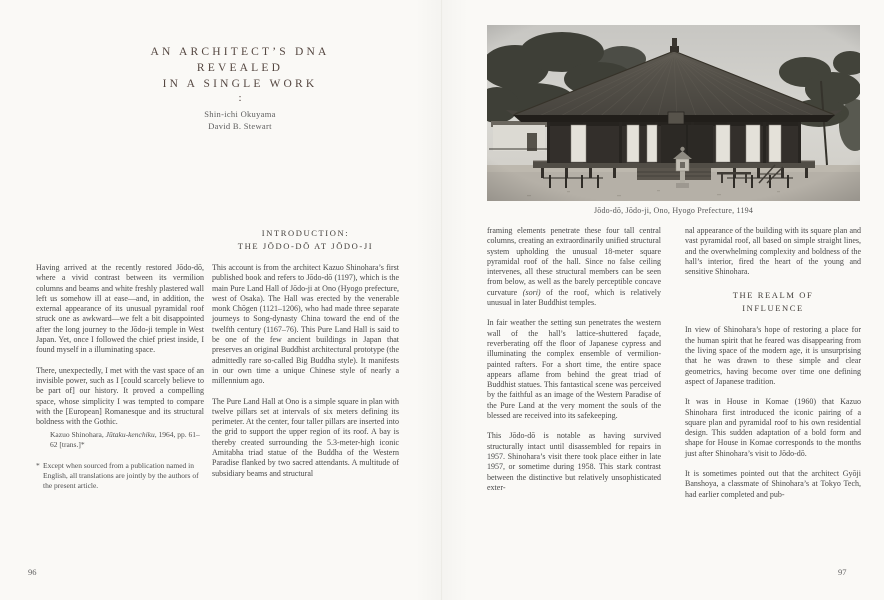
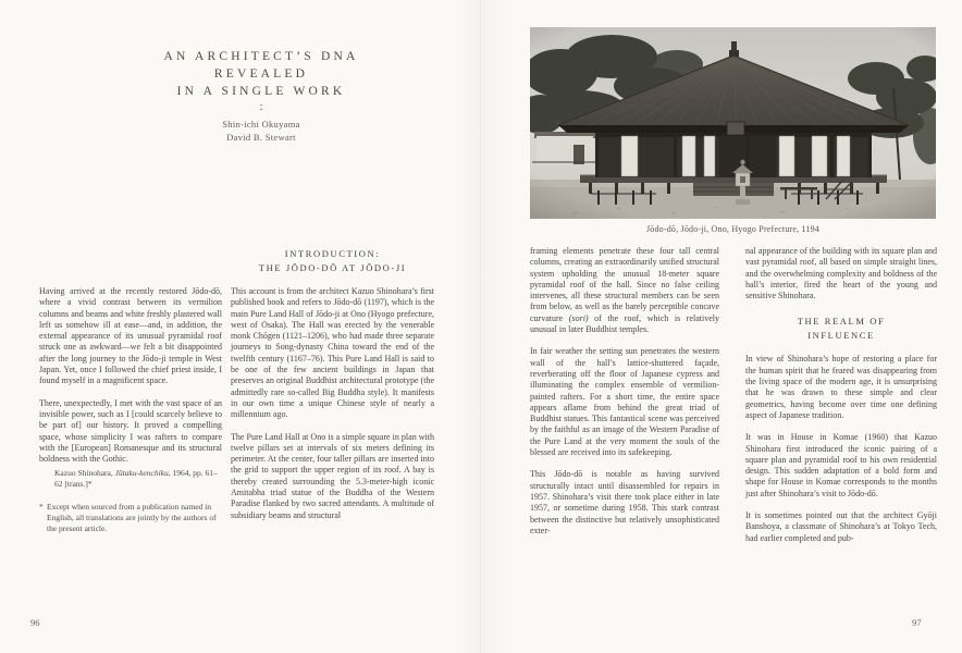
  AN ARCHITECT’S DNA
  REVEALED
  IN A SINGLE WORK
  :
  Shin-ichi Okuyama
  David B. Stewart
- Having arrived at the recently restored Jōdo-dō, where a vivid contrast between its vermilion columns and beams and white freshly plastered wall left us somehow ill at ease—and, in addition, the external appearance of its unusual pyramidal roof struck one as awkward—we felt a bit disappointed after the long journey to the Jōdo-ji temple in West Japan. Yet, once I followed the chief priest inside, I found myself in a illuminating space.
+ Having arrived at the recently restored Jōdo-dō, where a vivid contrast between its vermilion columns and beams and white freshly plastered wall left us somehow ill at ease—and, in addition, the external appearance of its unusual pyramidal roof struck one as awkward—we felt a bit disappointed after the long journey to the Jōdo-ji temple in West Japan. Yet, once I followed the chief priest inside, I found myself in a magnificent space.
- There, unexpectedly, I met with the vast space of an invisible power, such as I [could scarcely believe to be part of] our history. It proved a compelling space, whose simplicity I was tempted to compare with the [European] Romanesque and its structural boldness with the Gothic.
+ There, unexpectedly, I met with the vast space of an invisible power, such as I [could scarcely believe to be part of] our history. It proved a compelling space, whose simplicity I was rafters to compare with the [European] Romanesque and its structural boldness with the Gothic.
  Kazuo Shinohara, Jūtaku-kenchiku, 1964, pp. 61–62 [trans.]*
  *
  Except when sourced from a publication named in English, all translations are jointly by the authors of the present article.
  INTRODUCTION:
  THE JŌDO-DŌ AT JŌDO-JI
  This account is from the architect Kazuo Shinohara’s first published book and refers to Jōdo-dō (1197), which is the main Pure Land Hall of Jōdo-ji at Ono (Hyogo prefecture, west of Osaka). The Hall was erected by the venerable monk Chōgen (1121–1206), who had made three separate journeys to Song-dynasty China toward the end of the twelfth century (1167–76). This Pure Land Hall is said to be one of the few ancient buildings in Japan that preserves an original Buddhist architectural prototype (the admittedly rare so-called Big Buddha style). It manifests in our own time a unique Chinese style of nearly a millennium ago.
  The Pure Land Hall at Ono is a simple square in plan with twelve pillars set at intervals of six meters defining its perimeter. At the center, four taller pillars are inserted into the grid to support the upper region of its roof. A bay is thereby created surrounding the 5.3-meter-high iconic Amitabha triad statue of the Buddha of the Western Paradise flanked by two sacred attendants. A multitude of subsidiary beams and structural
  96
  Jōdo-dō, Jōdo-ji, Ono, Hyogo Prefecture, 1194
  framing elements penetrate these four tall central columns, creating an extraordinarily unified structural system upholding the unusual 18-meter square pyramidal roof of the hall. Since no false ceiling intervenes, all these structural members can be seen from below, as well as the barely perceptible concave curvature (sori) of the roof, which is relatively unusual in later Buddhist temples.
  In fair weather the setting sun penetrates the western wall of the hall’s lattice-shuttered façade, reverberating off the floor of Japanese cypress and illuminating the complex ensemble of vermilion-painted rafters. For a short time, the entire space appears aflame from behind the great triad of Buddhist statues. This fantastical scene was perceived by the faithful as an image of the Western Paradise of the Pure Land at the very moment the souls of the blessed are received into its safekeeping.
  This Jōdo-dō is notable as having survived structurally intact until disassembled for repairs in 1957. Shinohara’s visit there took place either in late 1957, or sometime during 1958. This stark contrast between the distinctive but relatively unsophisticated exter-
  nal appearance of the building with its square plan and vast pyramidal roof, all based on simple straight lines, and the overwhelming complexity and boldness of the hall’s interior, fired the heart of the young and sensitive Shinohara.
  THE REALM OF
  INFLUENCE
  In view of Shinohara’s hope of restoring a place for the human spirit that he feared was disappearing from the living space of the modern age, it is unsurprising that he was drawn to these simple and clear geometrics, having become over time one defining aspect of Japanese tradition.
  It was in House in Komae (1960) that Kazuo Shinohara first introduced the iconic pairing of a square plan and pyramidal roof to his own residential design. This sudden adaptation of a bold form and shape for House in Komae corresponds to the months just after Shinohara’s visit to Jōdo-dō.
  It is sometimes pointed out that the architect Gyōji Banshoya, a classmate of Shinohara’s at Tokyo Tech, had earlier completed and pub-
  97
